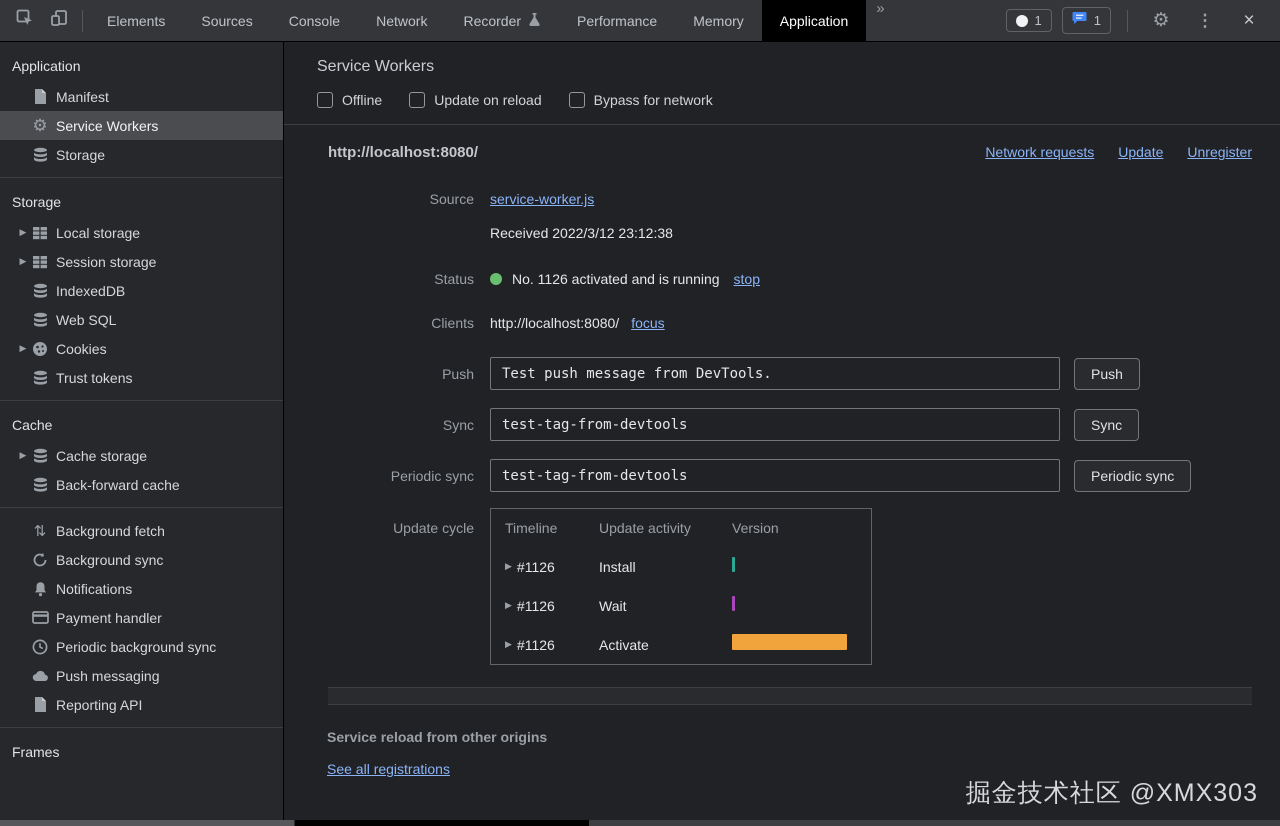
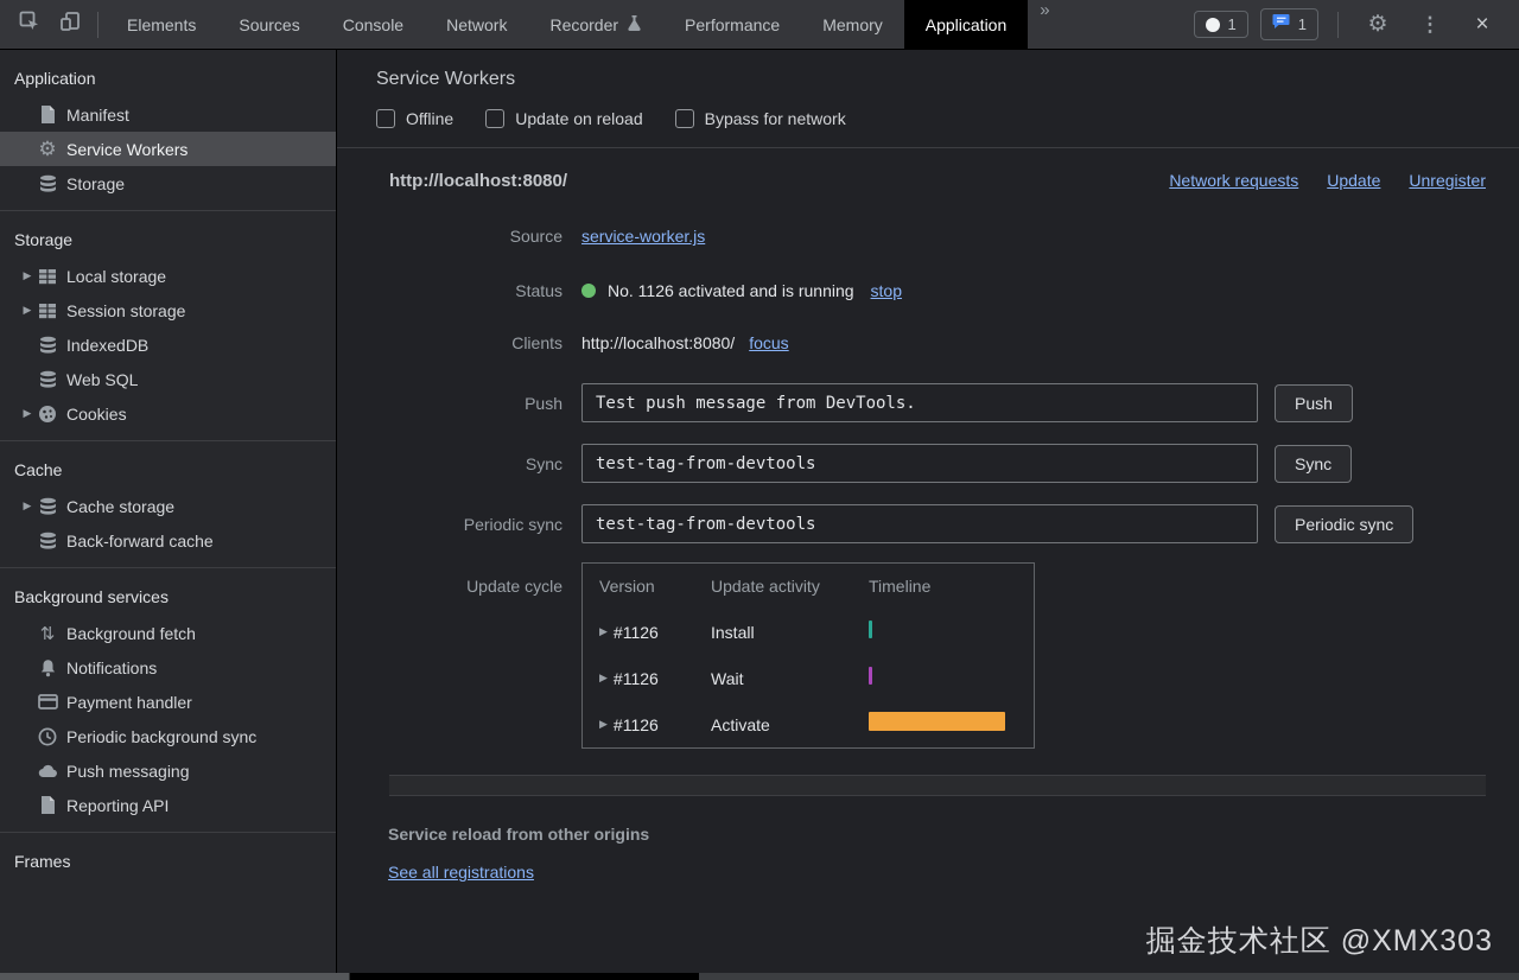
  Elements
  Sources
  Console
  Network
  Recorder
  Performance
  Memory
  Application
  »
  1
  1
  ⚙
  ⋮
  ×
  Application
  Manifest
  ⚙
  Service Workers
  Storage
  Storage
  ▶
  Local storage
  ▶
  Session storage
  IndexedDB
  Web SQL
  ▶
  Cookies
- Trust tokens
  Cache
  ▶
  Cache storage
  Back-forward cache
+ Background services
  ⇅
  Background fetch
- Background sync
  Notifications
  Payment handler
  Periodic background sync
  Push messaging
  Reporting API
  Frames
  Service Workers
  Offline
  Update on reload
  Bypass for network
  http://localhost:8080/
  Network requests
  Update
  Unregister
  Source
  service-worker.js
- Received 2022/3/12 23:12:38
  Status
  No. 1126 activated and is running
  stop
  Clients
  http://localhost:8080/
  focus
  Push
  Test push message from DevTools.
  Push
  Sync
  test-tag-from-devtools
  Sync
  Periodic sync
  test-tag-from-devtools
  Periodic sync
  Update cycle
- Timeline
+ Version
  Update activity
- Version
+ Timeline
  ▶
  #1126
  Install
  ▶
  #1126
  Wait
  ▶
  #1126
  Activate
  Service reload from other origins
  See all registrations
  掘金技术社区 @XMX303
